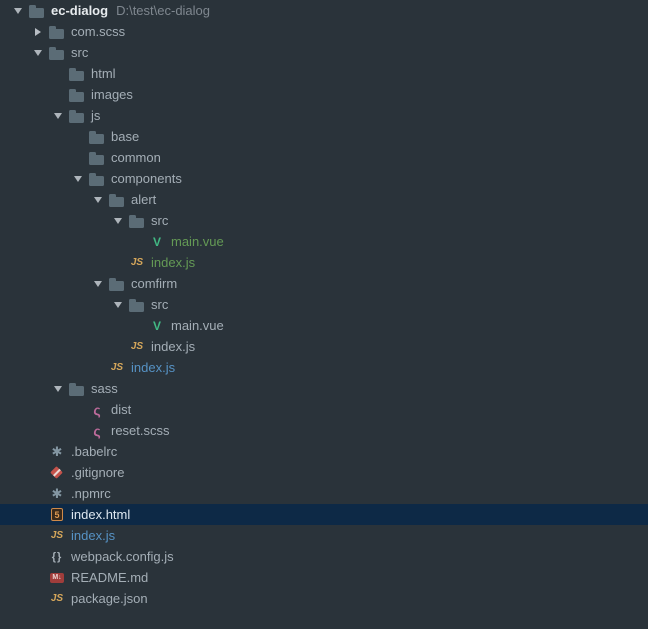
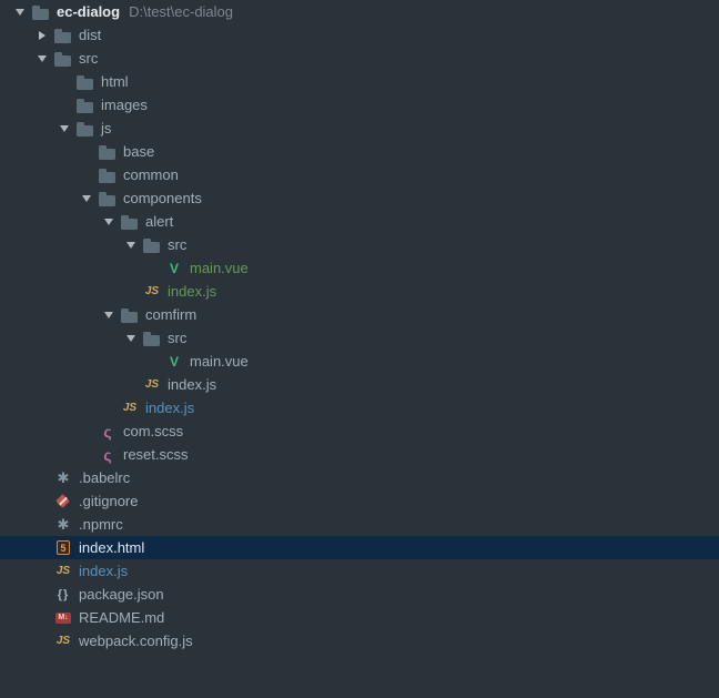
  ec-dialog
  D:\test\ec-dialog
- com.scss
+ dist
  src
  html
  images
  js
  base
  common
  components
  alert
  src
  V
  main.vue
  JS
  index.js
  comfirm
  src
  V
  main.vue
  JS
  index.js
  JS
  index.js
- sass
  ς
- dist
+ com.scss
  ς
  reset.scss
  ✱
  .babelrc
  .gitignore
  ✱
  .npmrc
  5
  index.html
  JS
  index.js
  {}
- webpack.config.js
+ package.json
  README.md
  JS
- package.json
+ webpack.config.js
